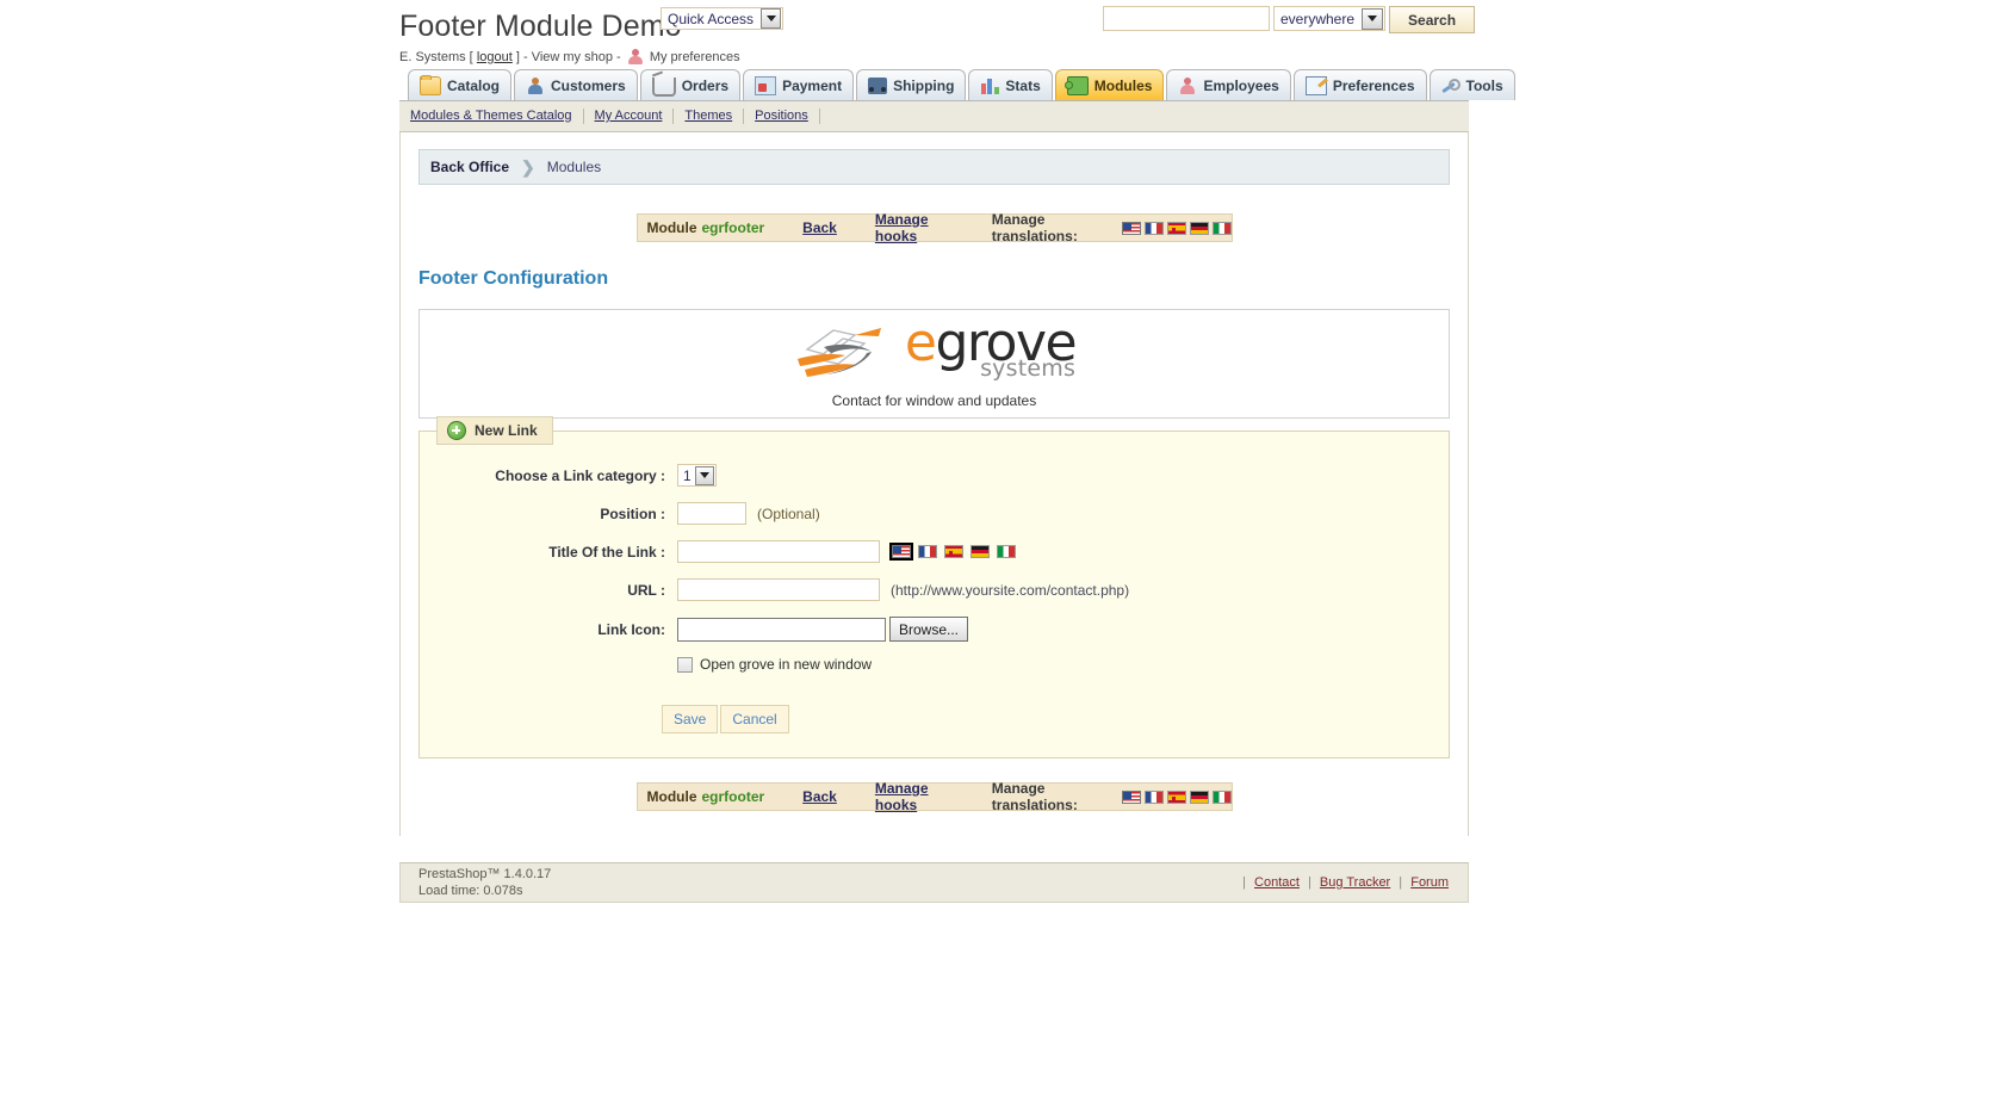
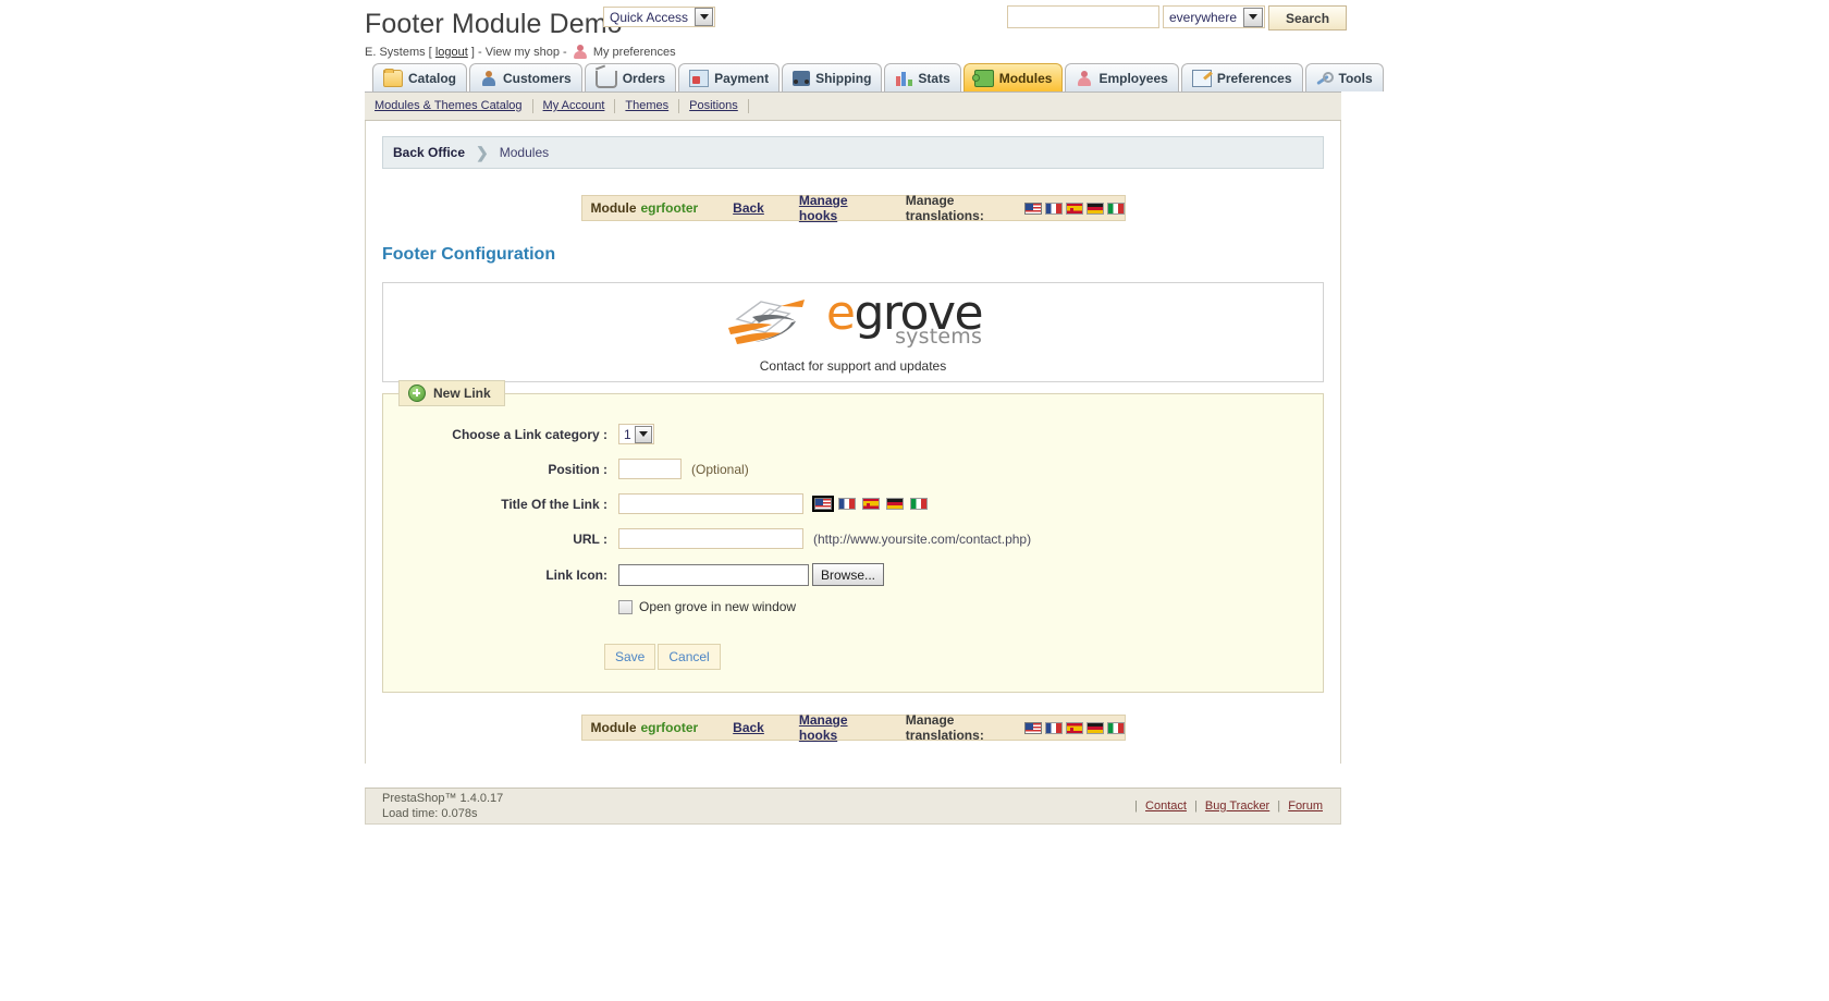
  Footer Module Dem
  E. Systems [ logout ] - View my shop - My preferences
  Quick Access
  everywhere
  Search
  Catalog
  Customers
  Orders
  Payment
  Shipping
  Stats
  Modules
  Employees
  Preferences
  Tools
  Modules & Themes Catalog
  My Account
  Themes
  Positions
  Back Office
  ❯
  Modules
  Module
  egrfooter
  Back
  Manage hooks
  Manage translations:
  Footer Configuration
  egrove
  systems
- Contact for window and updates
+ Contact for support and updates
  New Link
  Choose a Link category :
  1
  Position :
  (Optional)
  Title Of the Link :
  URL :
  (http://www.yoursite.com/contact.php)
  Link Icon:
  Browse...
  Open grove in new window
  Save
  Cancel
  Module
  egrfooter
  Back
  Manage hooks
  Manage translations:
  PrestaShop™ 1.4.0.17
  Load time: 0.078s
  | Contact | Bug Tracker | Forum
